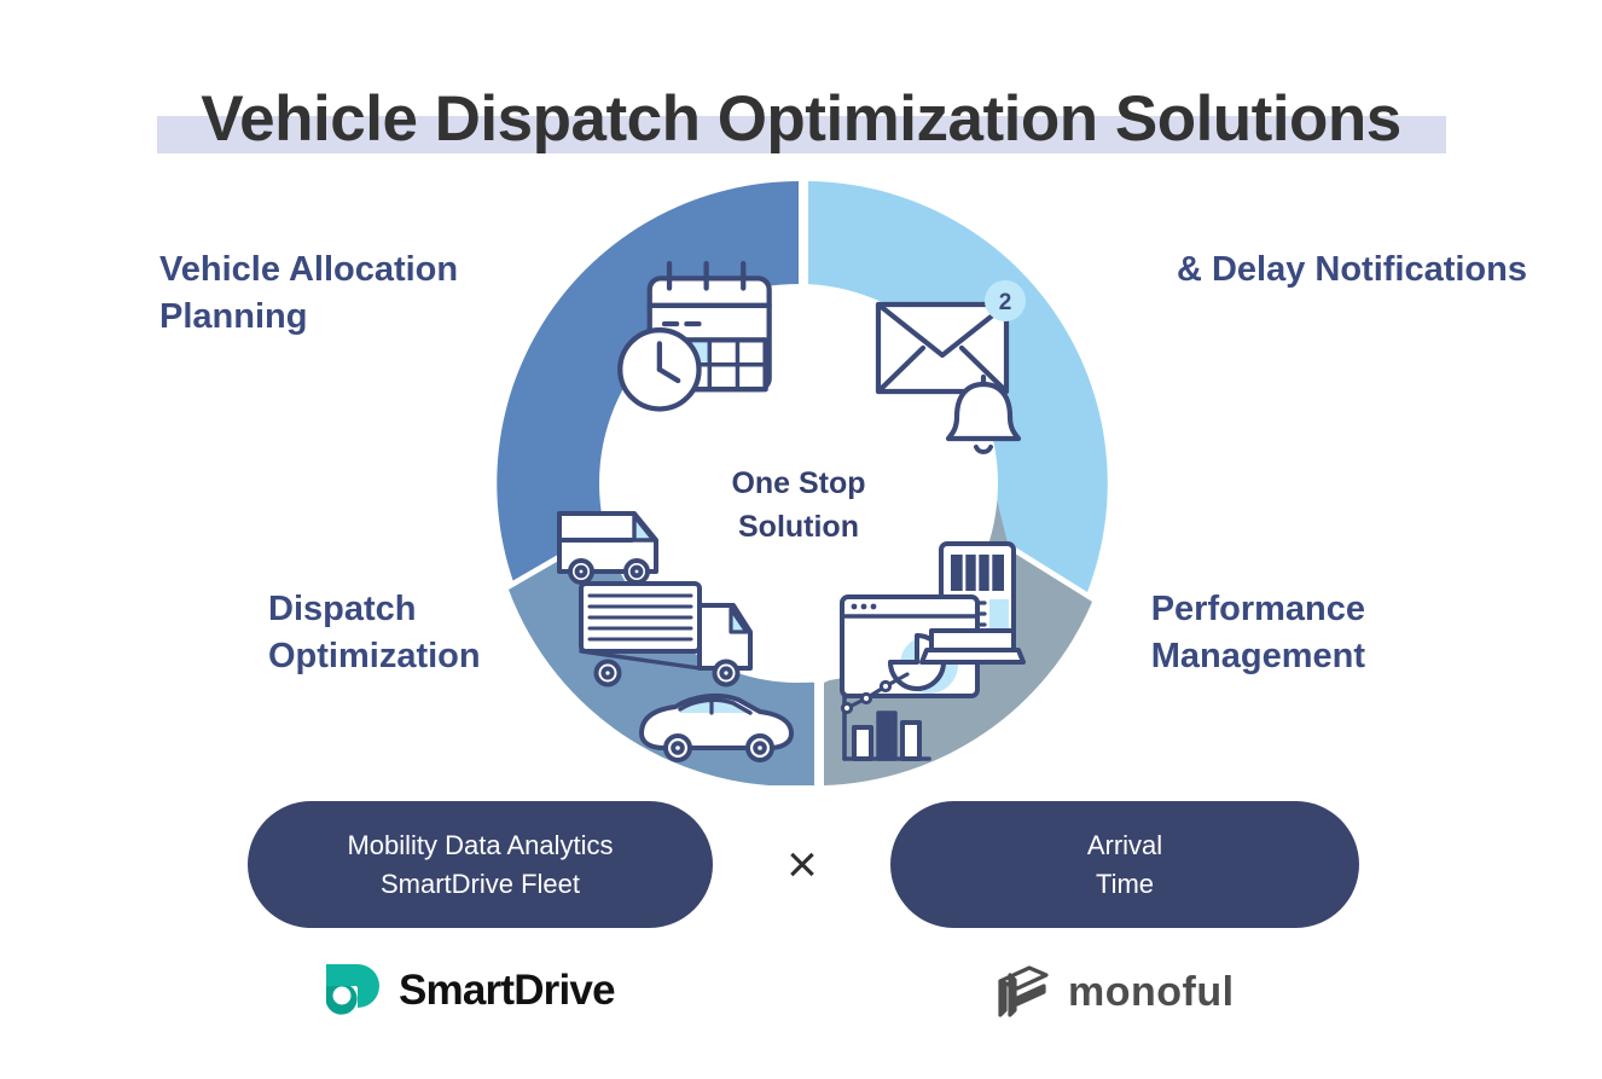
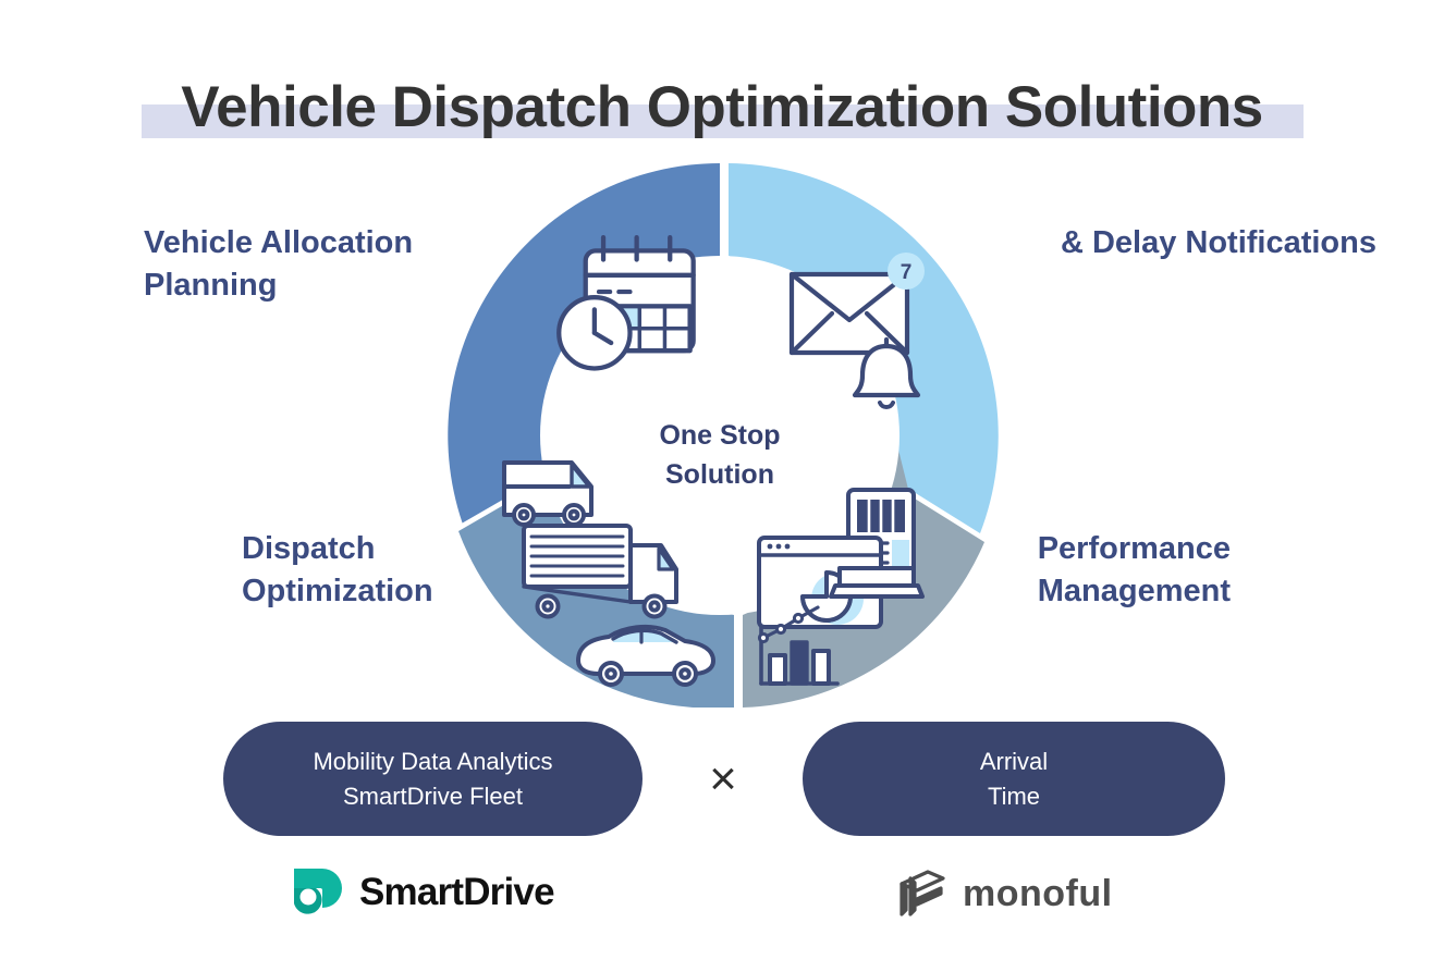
  Vehicle Dispatch Optimization Solutions
- 2
+ 7
  One Stop
  Solution
  Vehicle Allocation
  Planning
  & Delay Notifications
  Dispatch
  Optimization
  Performance
  Management
  Mobility Data Analytics
  SmartDrive Fleet
  ×
  Arrival
  Time
  SmartDrive
  monoful
